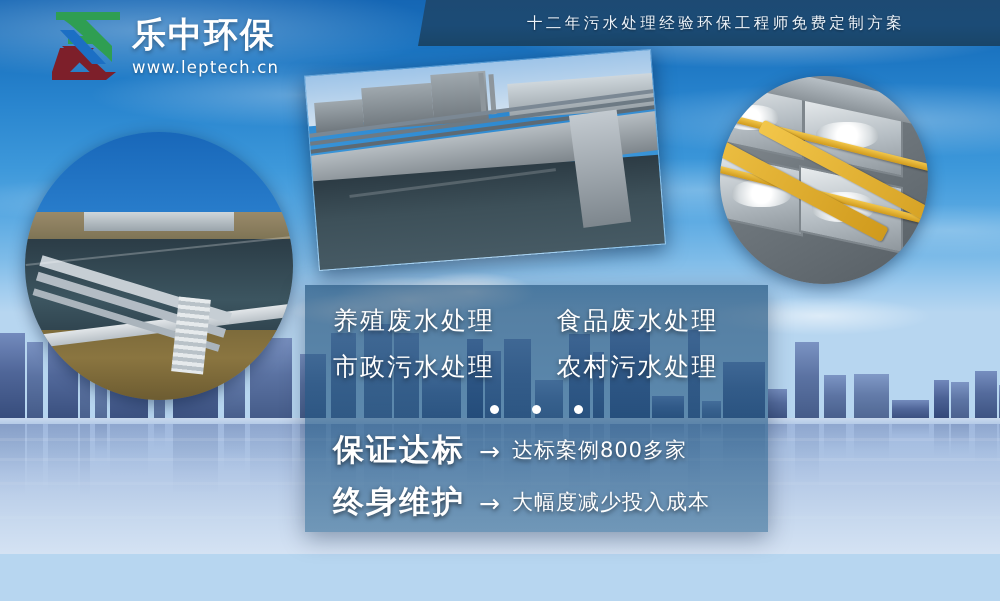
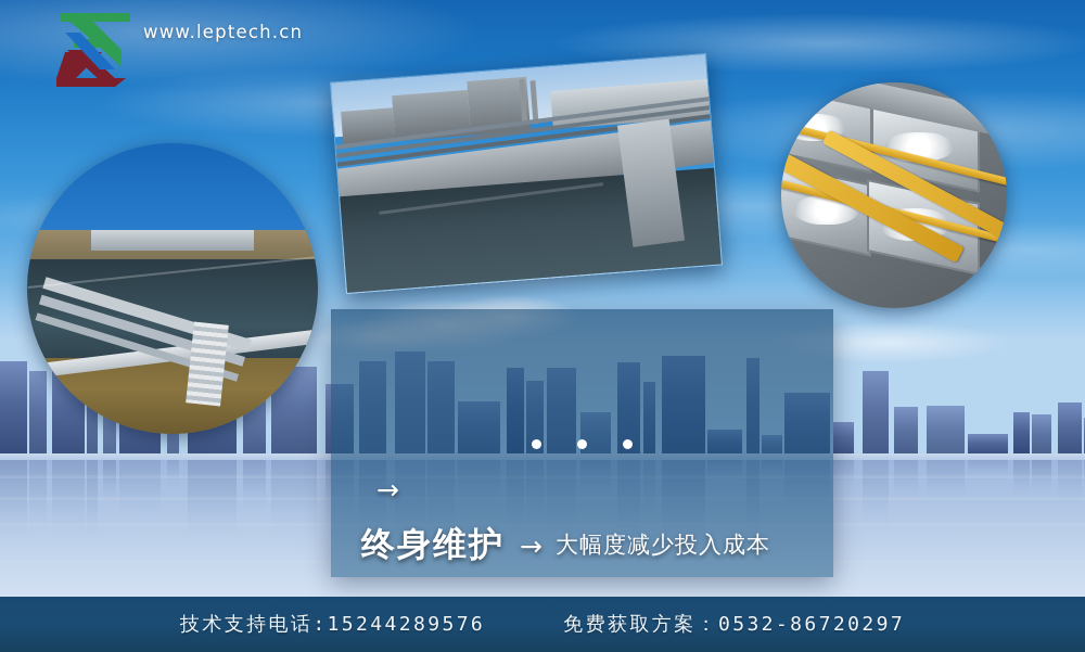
- 十二年污水处理经验环保工程师免费定制方案
- 乐中环保
  www.leptech.cn
- 养殖废水处理
- 食品废水处理
- 市政污水处理
- 农村污水处理
- 保证达标
  →
- 达标案例800多家
  终身维护
  →
  大幅度减少投入成本
+ 技术支持电话:15244289576
+ 免费获取方案：0532-86720297
